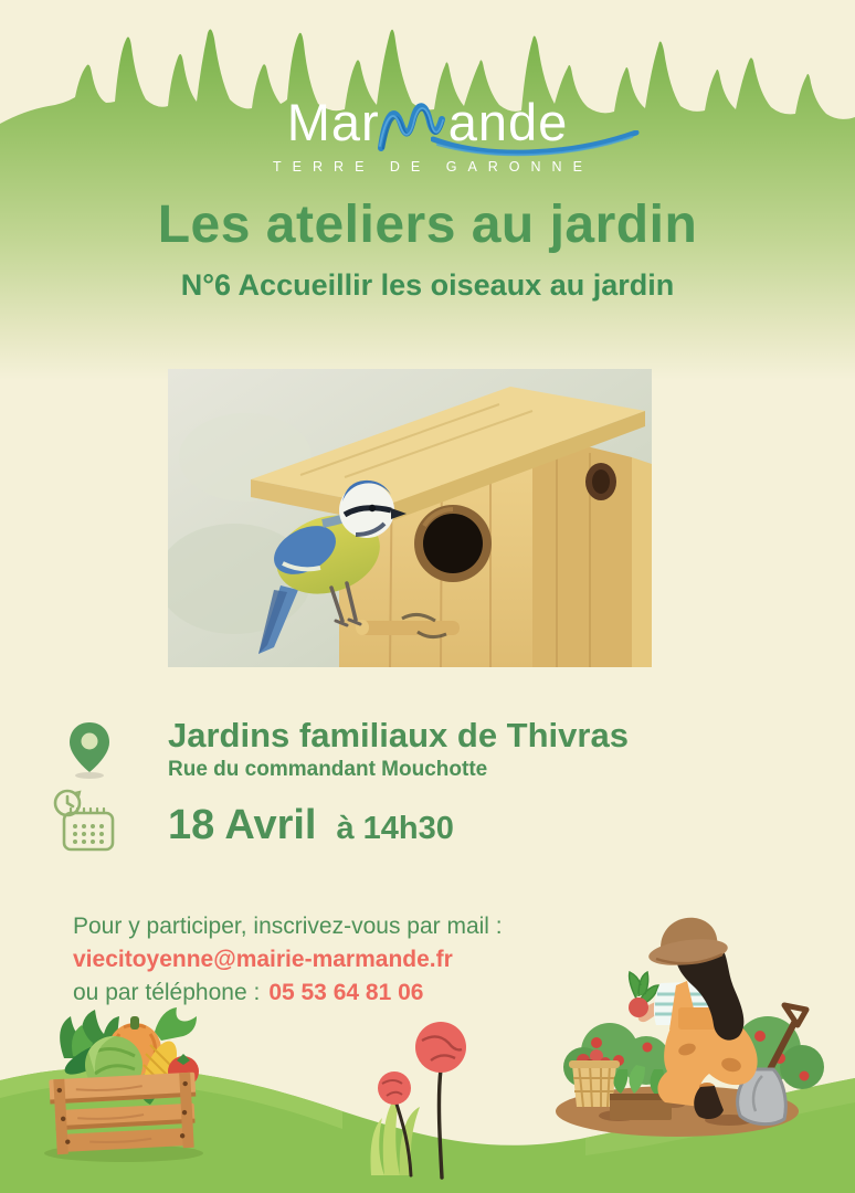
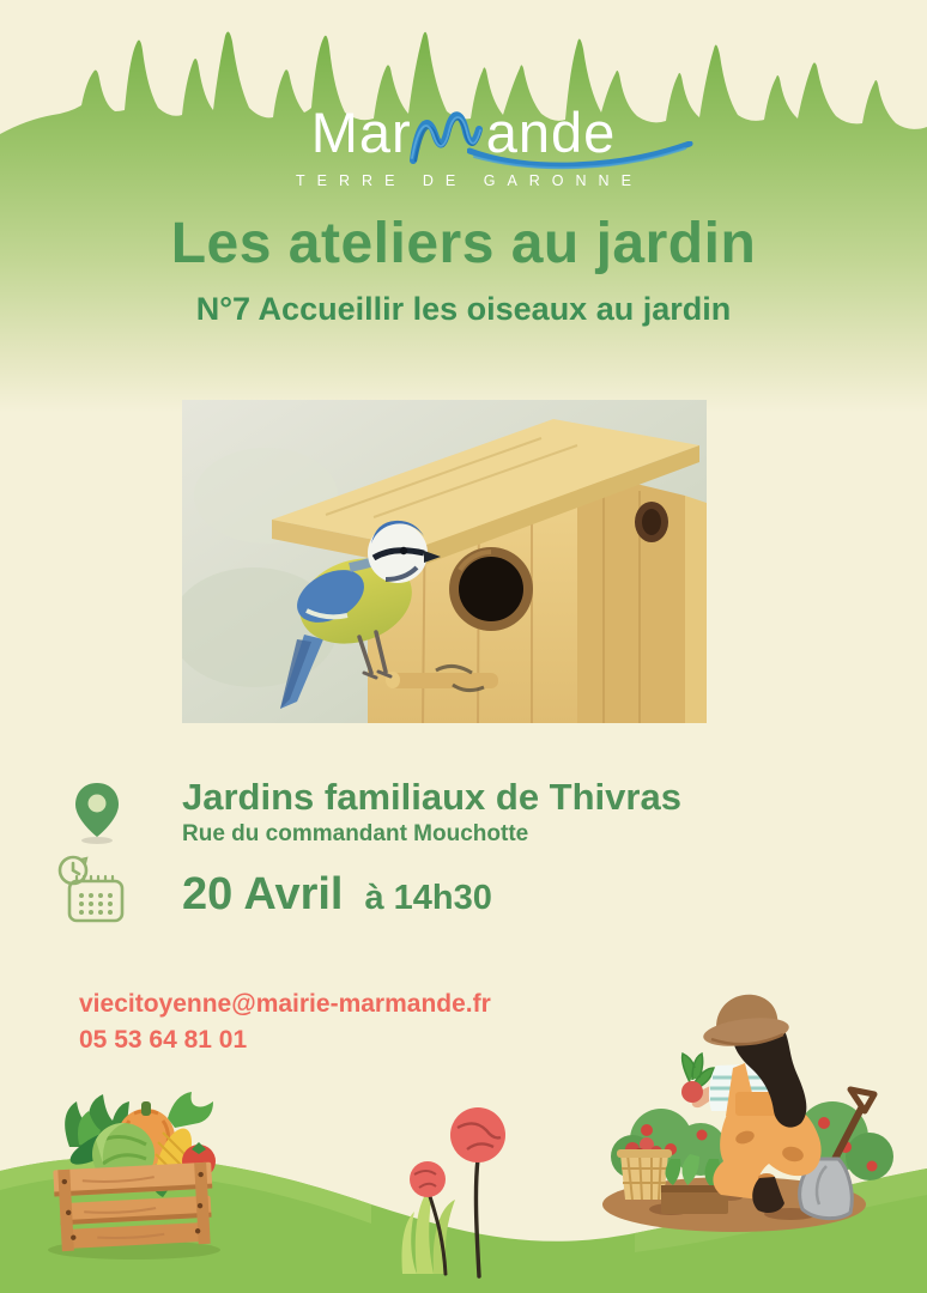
  Mar
  ande
  TERRE DE GARONNE
  Les ateliers au jardin
- N°6 Accueillir les oiseaux au jardin
+ N°7 Accueillir les oiseaux au jardin
  Jardins familiaux de Thivras
  Rue du commandant Mouchotte
- 18 Avril
+ 20 Avril
  à 14h30
- Pour y participer, inscrivez-vous par mail :
  viecitoyenne@mairie-marmande.fr
- ou par téléphone :
- 05 53 64 81 06
+ 05 53 64 81 01
